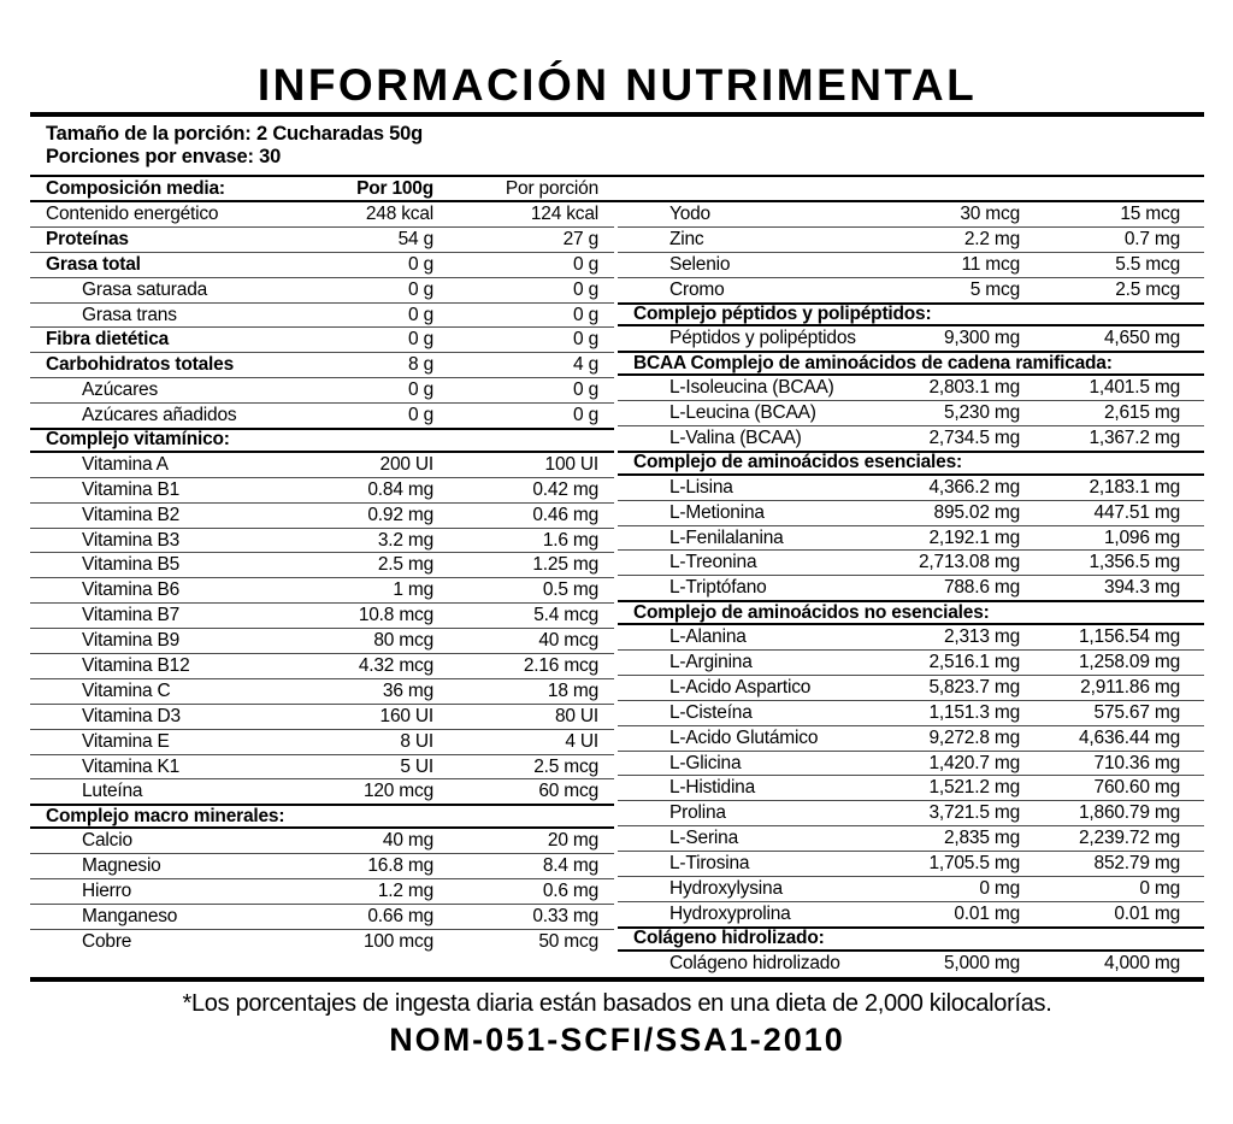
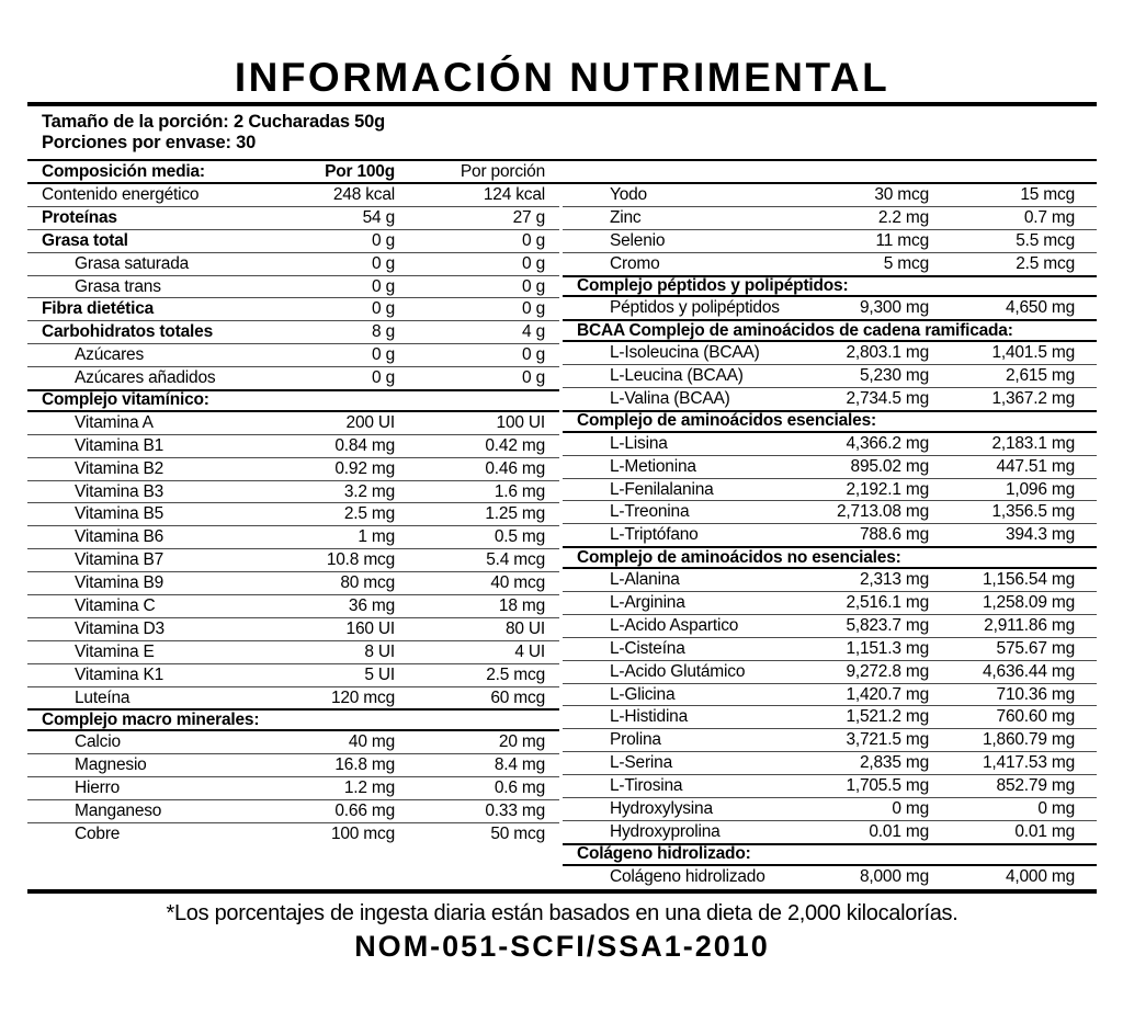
  INFORMACIÓN NUTRIMENTAL
  Tamaño de la porción: 2 Cucharadas 50g
  Porciones por envase: 30
  Composición media:
  Por 100g
  Por porción
  Contenido energético
  248 kcal
  124 kcal
  Proteínas
  54 g
  27 g
  Grasa total
  0 g
  0 g
  Grasa saturada
  0 g
  0 g
  Grasa trans
  0 g
  0 g
  Fibra dietética
  0 g
  0 g
  Carbohidratos totales
  8 g
  4 g
  Azúcares
  0 g
  0 g
  Azúcares añadidos
  0 g
  0 g
  Complejo vitamínico:
  Vitamina A
  200 UI
  100 UI
  Vitamina B1
  0.84 mg
  0.42 mg
  Vitamina B2
  0.92 mg
  0.46 mg
  Vitamina B3
  3.2 mg
  1.6 mg
  Vitamina B5
  2.5 mg
  1.25 mg
  Vitamina B6
  1 mg
  0.5 mg
  Vitamina B7
  10.8 mcg
  5.4 mcg
  Vitamina B9
  80 mcg
  40 mcg
- Vitamina B12
- 4.32 mcg
- 2.16 mcg
  Vitamina C
  36 mg
  18 mg
  Vitamina D3
  160 UI
  80 UI
  Vitamina E
  8 UI
  4 UI
  Vitamina K1
  5 UI
  2.5 mcg
  Luteína
  120 mcg
  60 mcg
  Complejo macro minerales:
  Calcio
  40 mg
  20 mg
  Magnesio
  16.8 mg
  8.4 mg
  Hierro
  1.2 mg
  0.6 mg
  Manganeso
  0.66 mg
  0.33 mg
  Cobre
  100 mcg
  50 mcg
  Yodo
  30 mcg
  15 mcg
  Zinc
  2.2 mg
  0.7 mg
  Selenio
  11 mcg
  5.5 mcg
  Cromo
  5 mcg
  2.5 mcg
  Complejo péptidos y polipéptidos:
  Péptidos y polipéptidos
  9,300 mg
  4,650 mg
  BCAA Complejo de aminoácidos de cadena ramificada:
  L-Isoleucina (BCAA)
  2,803.1 mg
  1,401.5 mg
  L-Leucina (BCAA)
  5,230 mg
  2,615 mg
  L-Valina (BCAA)
  2,734.5 mg
  1,367.2 mg
  Complejo de aminoácidos esenciales:
  L-Lisina
  4,366.2 mg
  2,183.1 mg
  L-Metionina
  895.02 mg
  447.51 mg
  L-Fenilalanina
  2,192.1 mg
  1,096 mg
  L-Treonina
  2,713.08 mg
  1,356.5 mg
  L-Triptófano
  788.6 mg
  394.3 mg
  Complejo de aminoácidos no esenciales:
  L-Alanina
  2,313 mg
  1,156.54 mg
  L-Arginina
  2,516.1 mg
  1,258.09 mg
  L-Acido Aspartico
  5,823.7 mg
  2,911.86 mg
  L-Cisteína
  1,151.3 mg
  575.67 mg
  L-Acido Glutámico
  9,272.8 mg
  4,636.44 mg
  L-Glicina
  1,420.7 mg
  710.36 mg
  L-Histidina
  1,521.2 mg
  760.60 mg
  Prolina
  3,721.5 mg
  1,860.79 mg
  L-Serina
  2,835 mg
- 2,239.72 mg
+ 1,417.53 mg
  L-Tirosina
  1,705.5 mg
  852.79 mg
  Hydroxylysina
  0 mg
  0 mg
  Hydroxyprolina
  0.01 mg
  0.01 mg
  Colágeno hidrolizado:
  Colágeno hidrolizado
- 5,000 mg
+ 8,000 mg
  4,000 mg
  *Los porcentajes de ingesta diaria están basados en una dieta de 2,000 kilocalorías.
  NOM-051-SCFI/SSA1-2010
